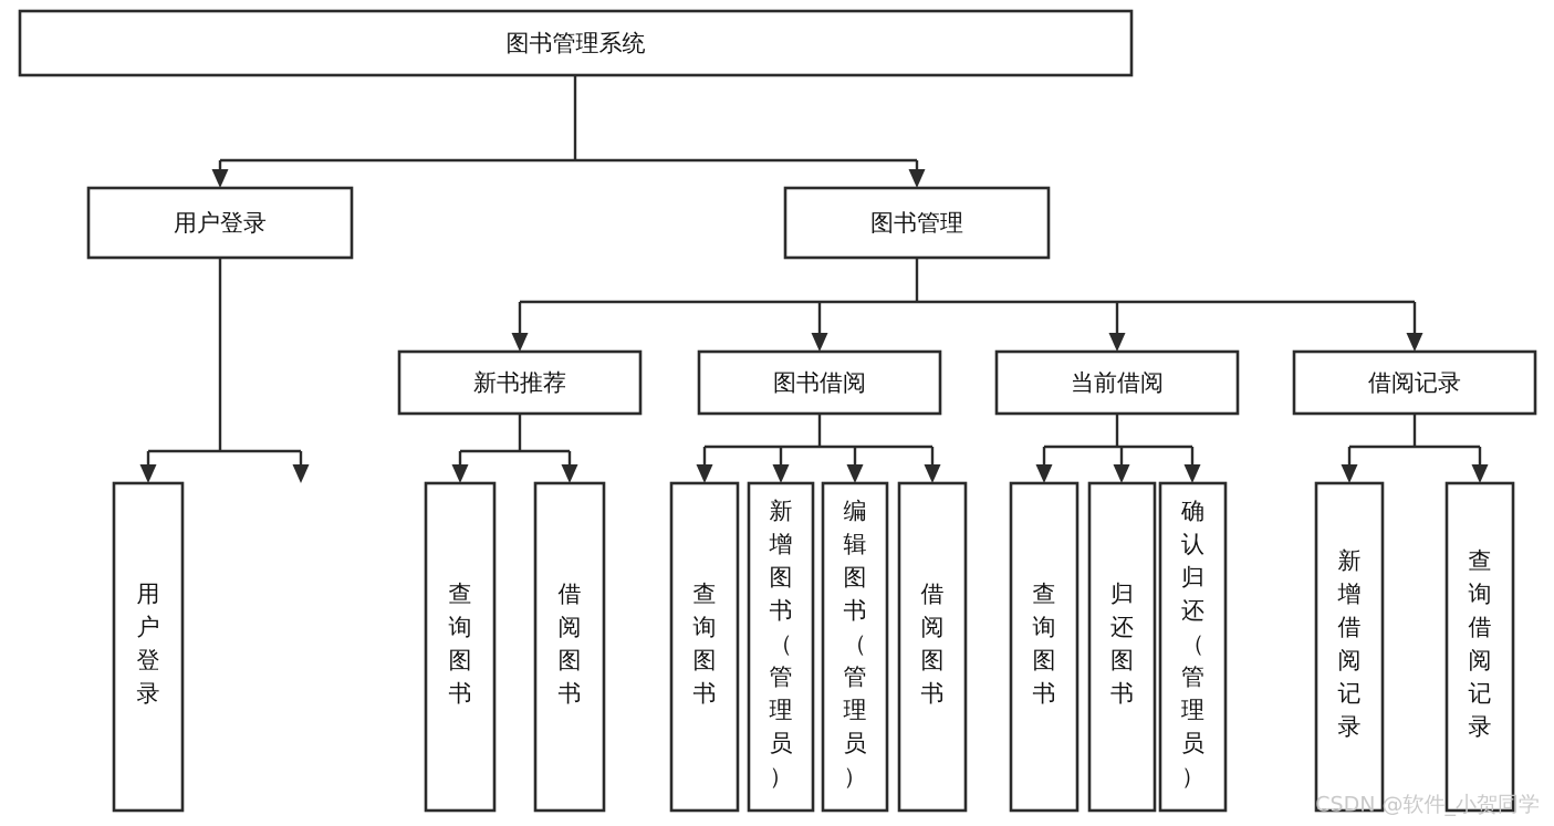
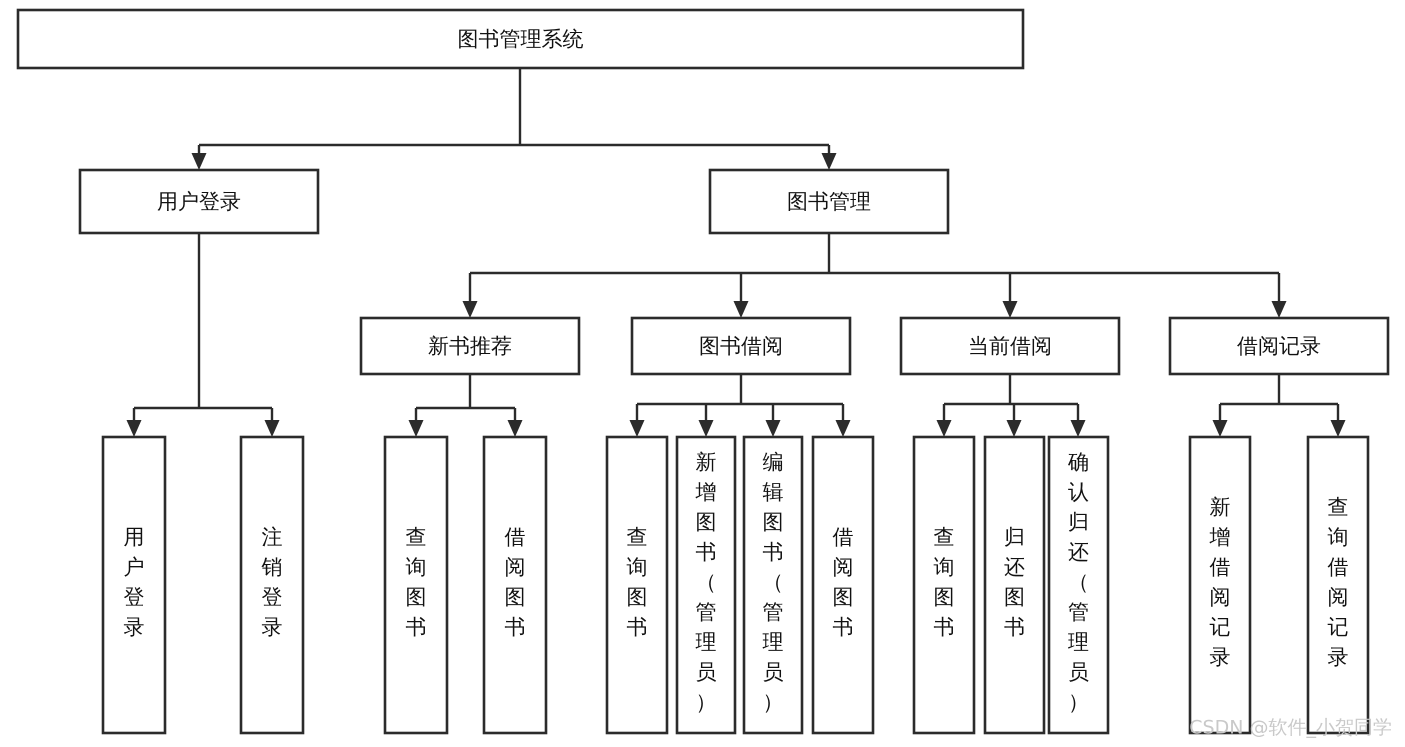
  图书管理系统
  用户登录
  图书管理
  新书推荐
  图书借阅
  当前借阅
  借阅记录
  用户登录
+ 注销登录
  查询图书
  借阅图书
  查询图书
  新增图书（管理员）
  编辑图书（管理员）
  借阅图书
  查询图书
  归还图书
  确认归还（管理员）
  新增借阅记录
  查询借阅记录
  CSDN @软件_小贺同学
